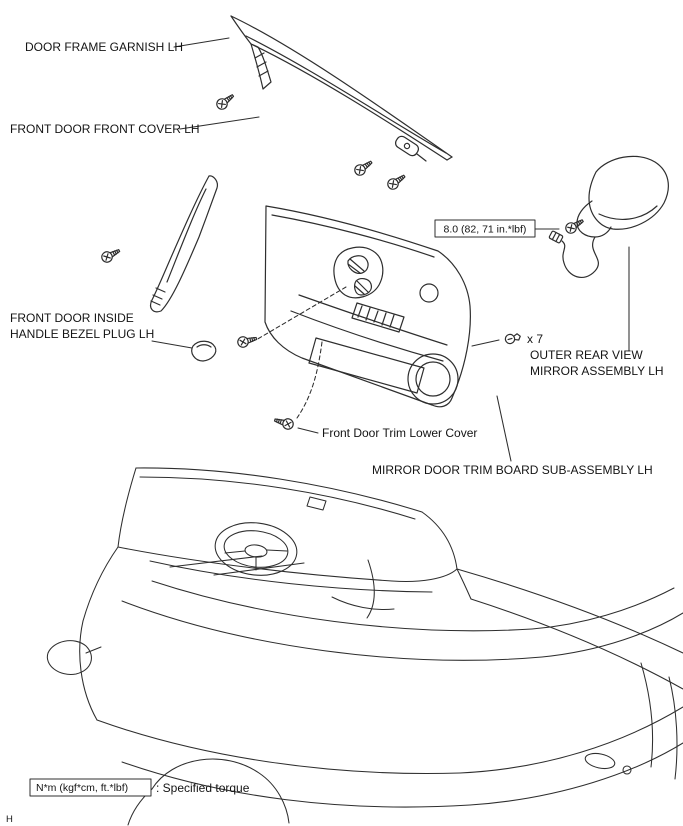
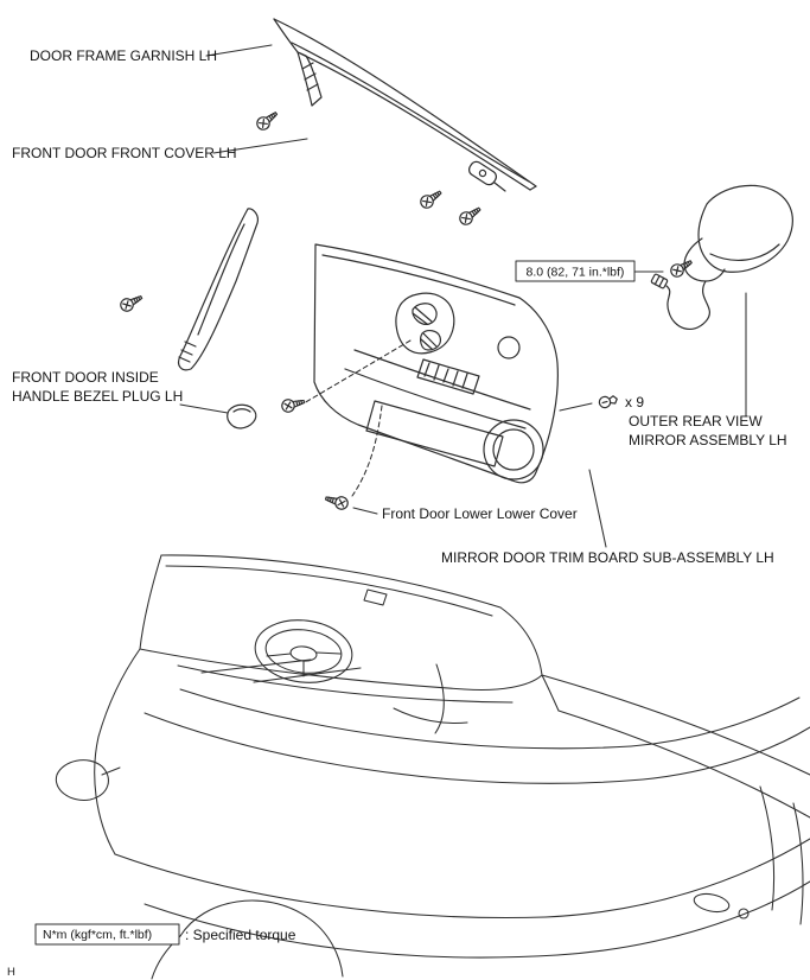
  DOOR FRAME GARNISH LH
  FRONT DOOR FRONT COVER LH
  FRONT DOOR INSIDE
  HANDLE BEZEL PLUG LH
  8.0 (82, 71 in.*lbf)
  OUTER REAR VIEW
  MIRROR ASSEMBLY LH
- x 7
+ x 9
- Front Door Trim Lower Cover
+ Front Door Lower Lower Cover
  MIRROR DOOR TRIM BOARD SUB-ASSEMBLY LH
  N*m (kgf*cm, ft.*lbf)
  : Specified torque
  H
